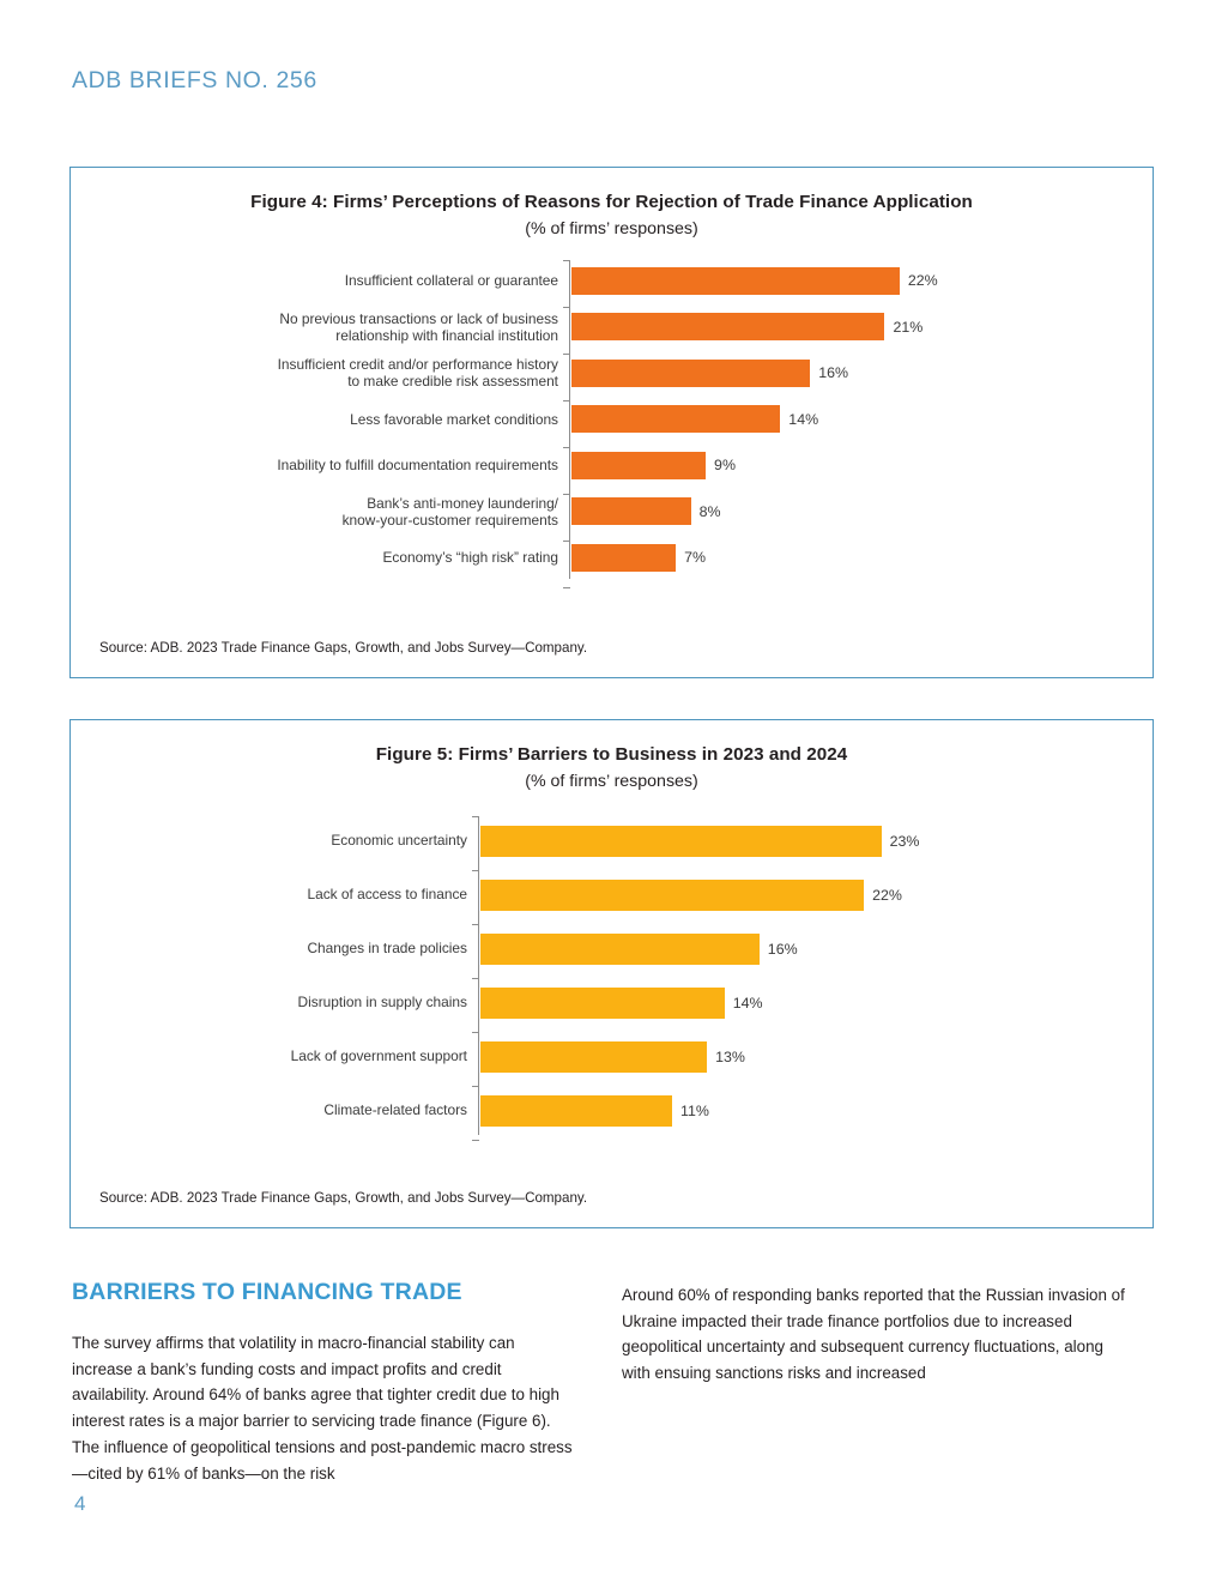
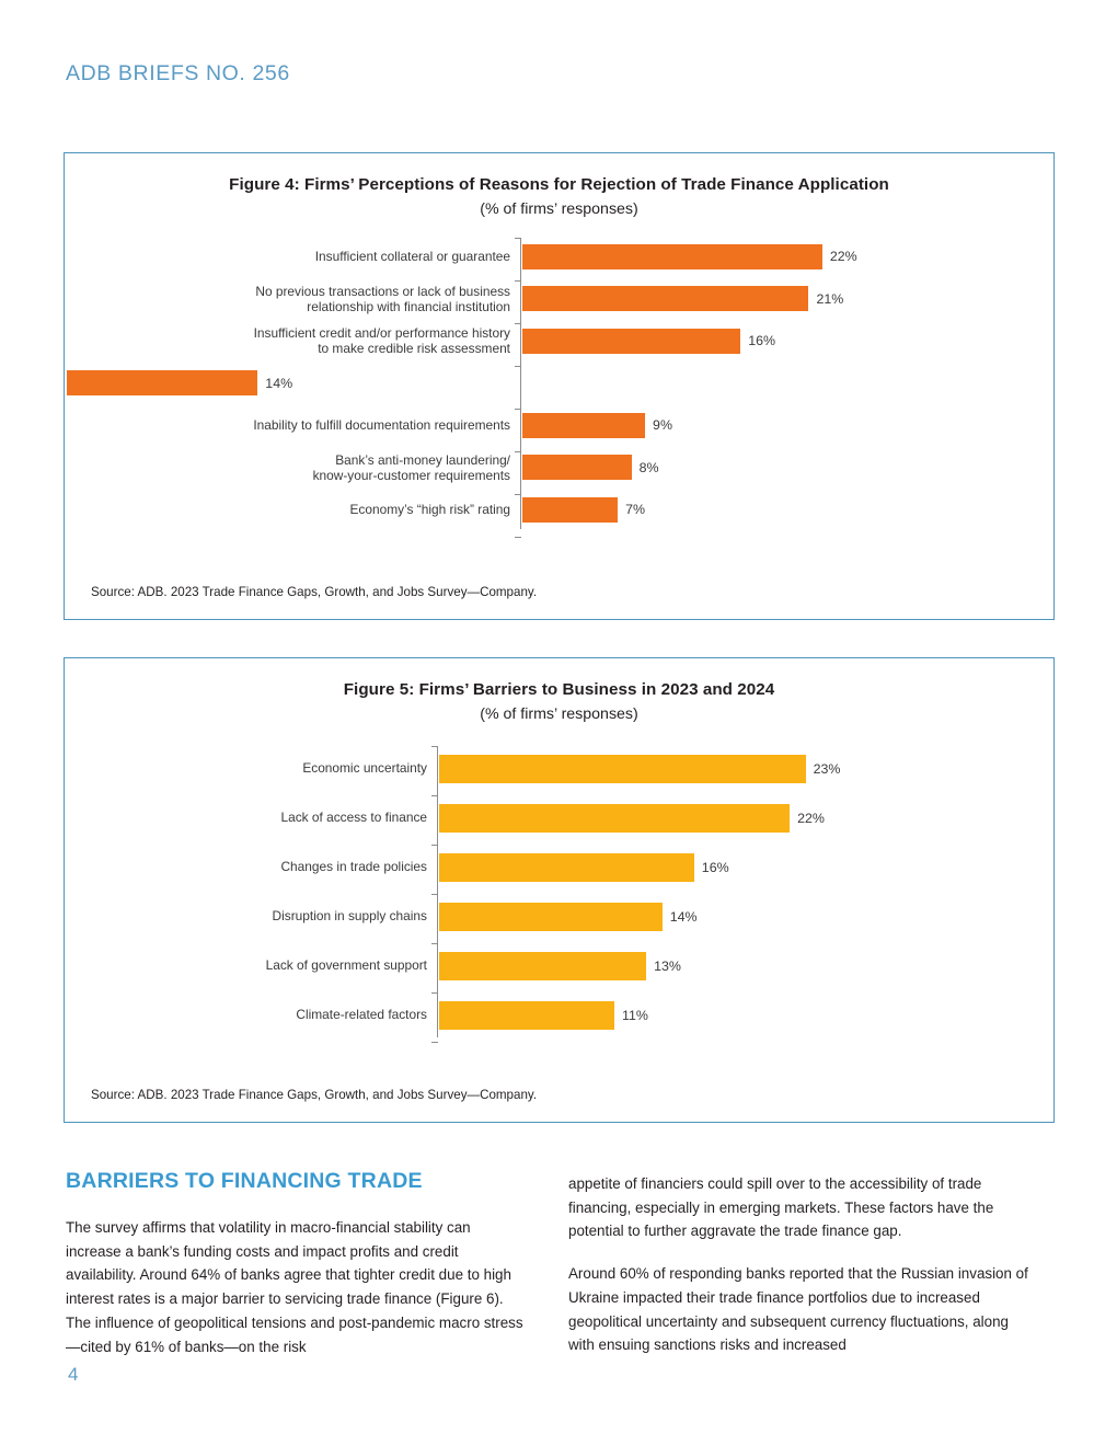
  ADB BRIEFS NO. 256
  Figure 4: Firms’ Perceptions of Reasons for Rejection of Trade Finance Application
  (% of firms’ responses)
  Insufficient collateral or guarantee
  22%
  No previous transactions or lack of business
  relationship with financial institution
  21%
  Insufficient credit and/or performance history
  to make credible risk assessment
  16%
- Less favorable market conditions
  14%
  Inability to fulfill documentation requirements
  9%
  Bank’s anti-money laundering/
  know-your-customer requirements
  8%
  Economy’s “high risk” rating
  7%
  Source: ADB. 2023 Trade Finance Gaps, Growth, and Jobs Survey—Company.
  Figure 5: Firms’ Barriers to Business in 2023 and 2024
  (% of firms’ responses)
  Economic uncertainty
  23%
  Lack of access to finance
  22%
  Changes in trade policies
  16%
  Disruption in supply chains
  14%
  Lack of government support
  13%
  Climate-related factors
  11%
  Source: ADB. 2023 Trade Finance Gaps, Growth, and Jobs Survey—Company.
  BARRIERS TO FINANCING TRADE
  The survey affirms that volatility in macro-financial stability can increase a bank’s funding costs and impact profits and credit availability. Around 64% of banks agree that tighter credit due to high interest rates is a major barrier to servicing trade finance (Figure 6). The influence of geopolitical tensions and post-pandemic macro stress—cited by 61% of banks—on the risk
+ appetite of financiers could spill over to the accessibility of trade financing, especially in emerging markets. These factors have the potential to further aggravate the trade finance gap.
  Around 60% of responding banks reported that the Russian invasion of Ukraine impacted their trade finance portfolios due to increased geopolitical uncertainty and subsequent currency fluctuations, along with ensuing sanctions risks and increased
  4
